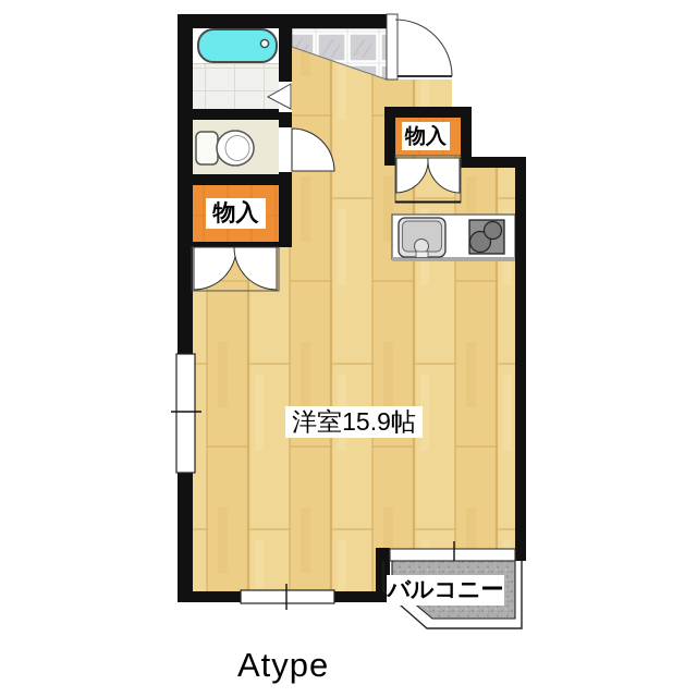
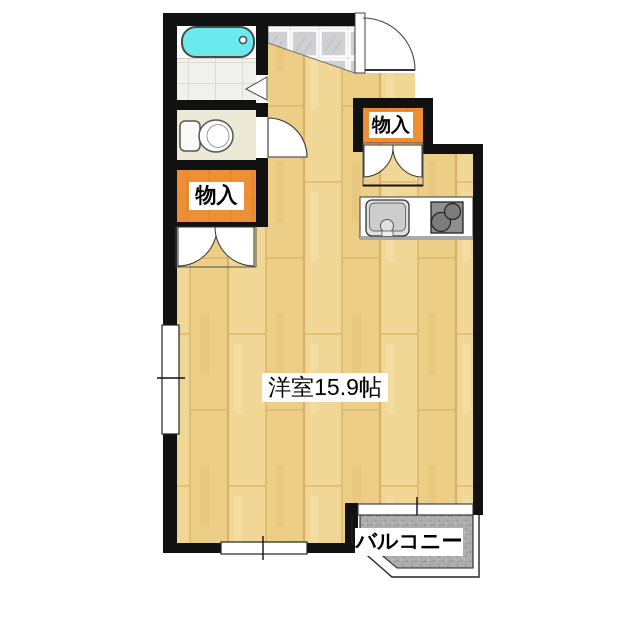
  洋室15.9帖
  物入
  物入
  バルコニー
- Atype
